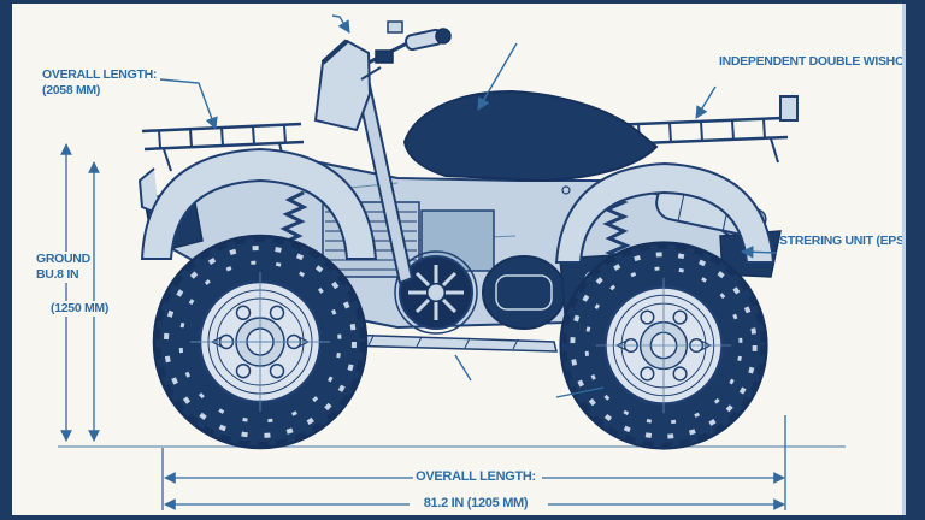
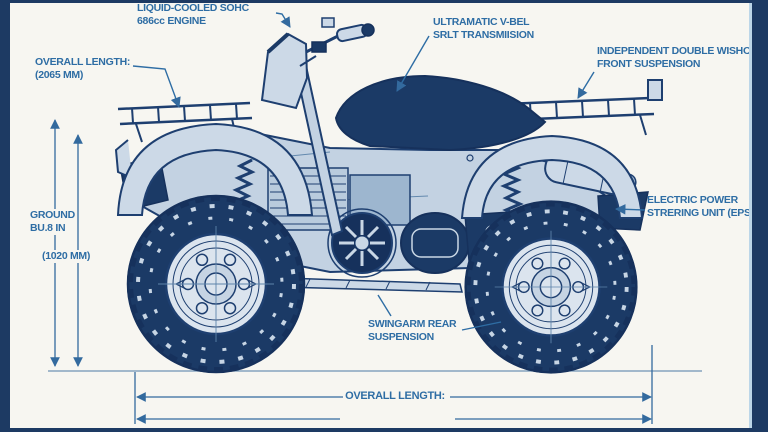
+ LIQUID-COOLED SOHC
+ 686cc ENGINE
+ ULTRAMATIC V-BEL
+ SRLT TRANSMIISION
  INDEPENDENT DOUBLE WISHO
+ FRONT SUSPENSION
  OVERALL LENGTH:
- (2058 MM)
+ (2065 MM)
  GROUND
  BU.8 IN
- (1250 MM)
+ (1020 MM)
+ ELECTRIC POWER
  STRERING UNIT (EPS
+ SWINGARM REAR
+ SUSPENSION
  OVERALL LENGTH:
- 81.2 IN (1205 MM)
